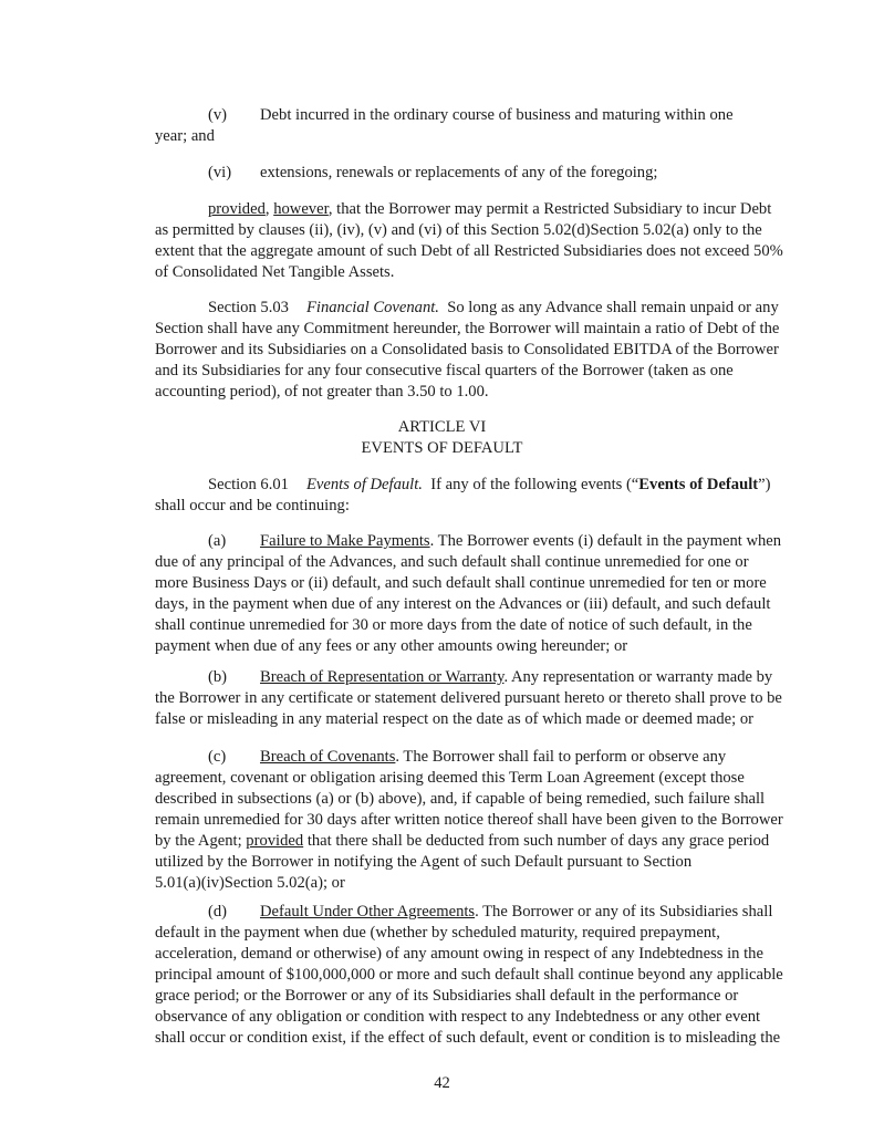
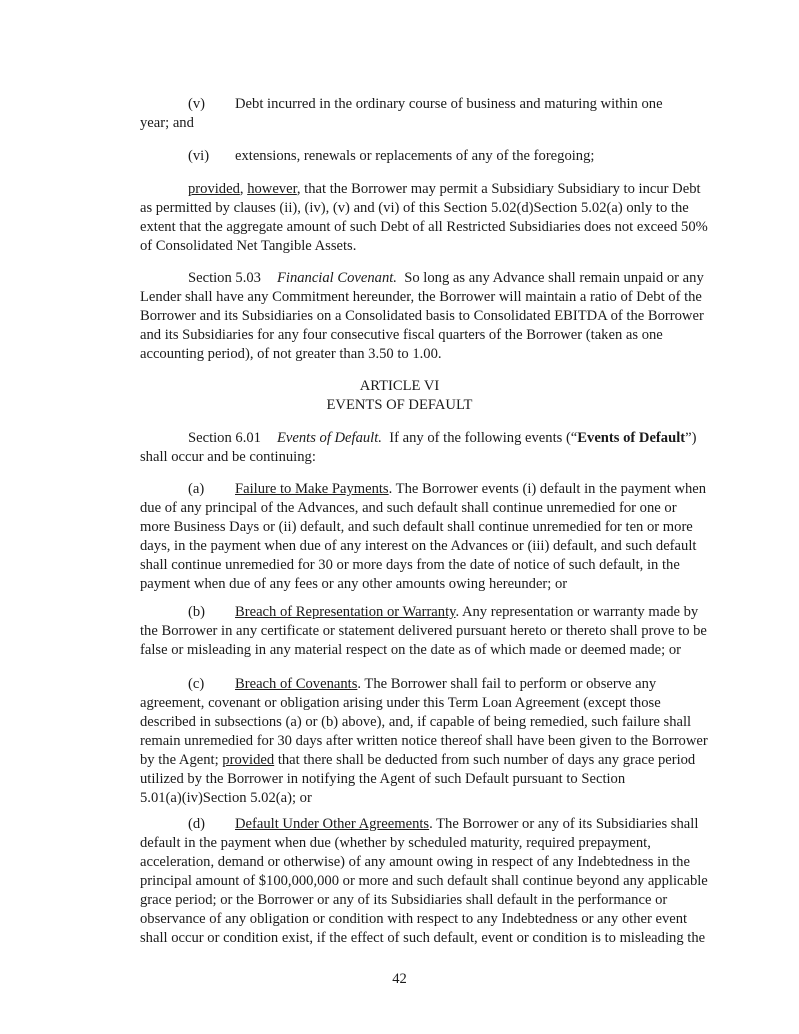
  (v) Debt incurred in the ordinary course of business and maturing within one
  year; and
  (vi) extensions, renewals or replacements of any of the foregoing;
- provided, however, that the Borrower may permit a Restricted Subsidiary to incur Debt
+ provided, however, that the Borrower may permit a Subsidiary Subsidiary to incur Debt
  as permitted by clauses (ii), (iv), (v) and (vi) of this Section 5.02(d)Section 5.02(a) only to the
  extent that the aggregate amount of such Debt of all Restricted Subsidiaries does not exceed 50%
  of Consolidated Net Tangible Assets.
  Section 5.03 Financial Covenant. So long as any Advance shall remain unpaid or any
- Section shall have any Commitment hereunder, the Borrower will maintain a ratio of Debt of the
+ Lender shall have any Commitment hereunder, the Borrower will maintain a ratio of Debt of the
  Borrower and its Subsidiaries on a Consolidated basis to Consolidated EBITDA of the Borrower
  and its Subsidiaries for any four consecutive fiscal quarters of the Borrower (taken as one
  accounting period), of not greater than 3.50 to 1.00.
  ARTICLE VI
  EVENTS OF DEFAULT
  Section 6.01 Events of Default. If any of the following events (“Events of Default”)
  shall occur and be continuing:
  (a) Failure to Make Payments. The Borrower events (i) default in the payment when
  due of any principal of the Advances, and such default shall continue unremedied for one or
  more Business Days or (ii) default, and such default shall continue unremedied for ten or more
  days, in the payment when due of any interest on the Advances or (iii) default, and such default
  shall continue unremedied for 30 or more days from the date of notice of such default, in the
  payment when due of any fees or any other amounts owing hereunder; or
  (b) Breach of Representation or Warranty. Any representation or warranty made by
  the Borrower in any certificate or statement delivered pursuant hereto or thereto shall prove to be
  false or misleading in any material respect on the date as of which made or deemed made; or
  (c) Breach of Covenants. The Borrower shall fail to perform or observe any
- agreement, covenant or obligation arising deemed this Term Loan Agreement (except those
+ agreement, covenant or obligation arising under this Term Loan Agreement (except those
  described in subsections (a) or (b) above), and, if capable of being remedied, such failure shall
  remain unremedied for 30 days after written notice thereof shall have been given to the Borrower
  by the Agent; provided that there shall be deducted from such number of days any grace period
  utilized by the Borrower in notifying the Agent of such Default pursuant to Section
  5.01(a)(iv)Section 5.02(a); or
  (d) Default Under Other Agreements. The Borrower or any of its Subsidiaries shall
  default in the payment when due (whether by scheduled maturity, required prepayment,
  acceleration, demand or otherwise) of any amount owing in respect of any Indebtedness in the
  principal amount of $100,000,000 or more and such default shall continue beyond any applicable
  grace period; or the Borrower or any of its Subsidiaries shall default in the performance or
  observance of any obligation or condition with respect to any Indebtedness or any other event
  shall occur or condition exist, if the effect of such default, event or condition is to misleading the
  42
